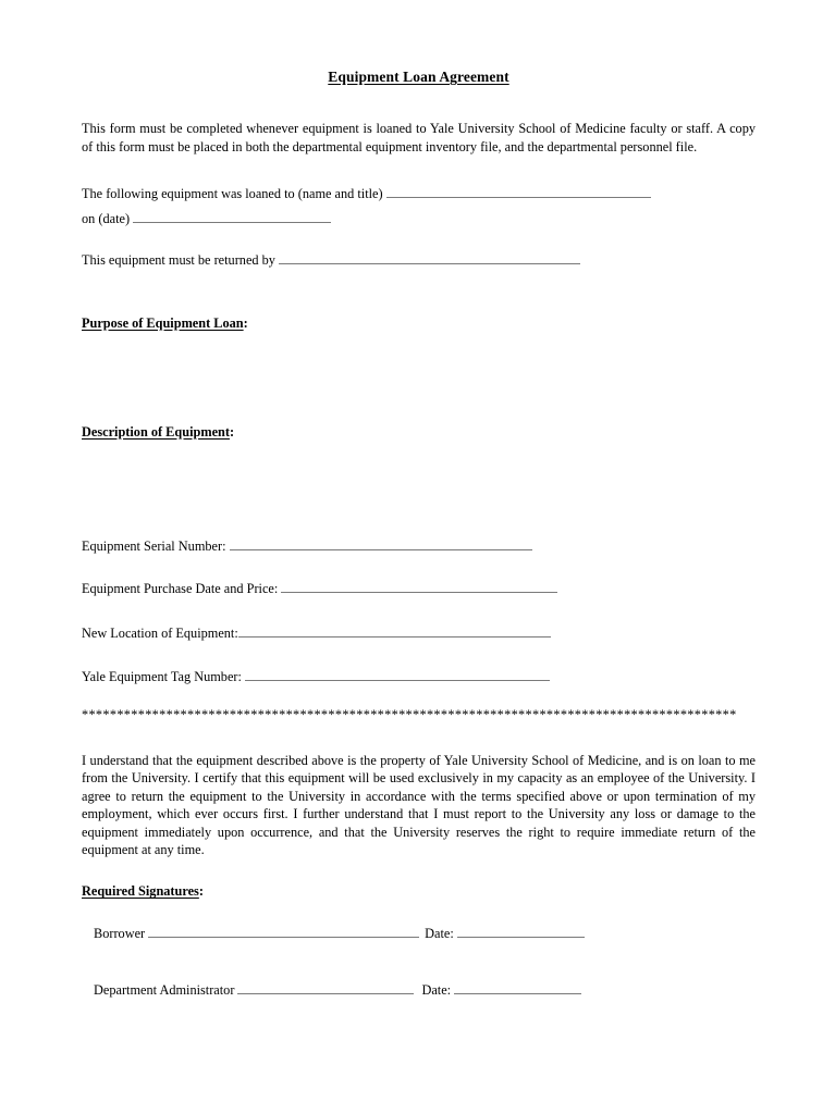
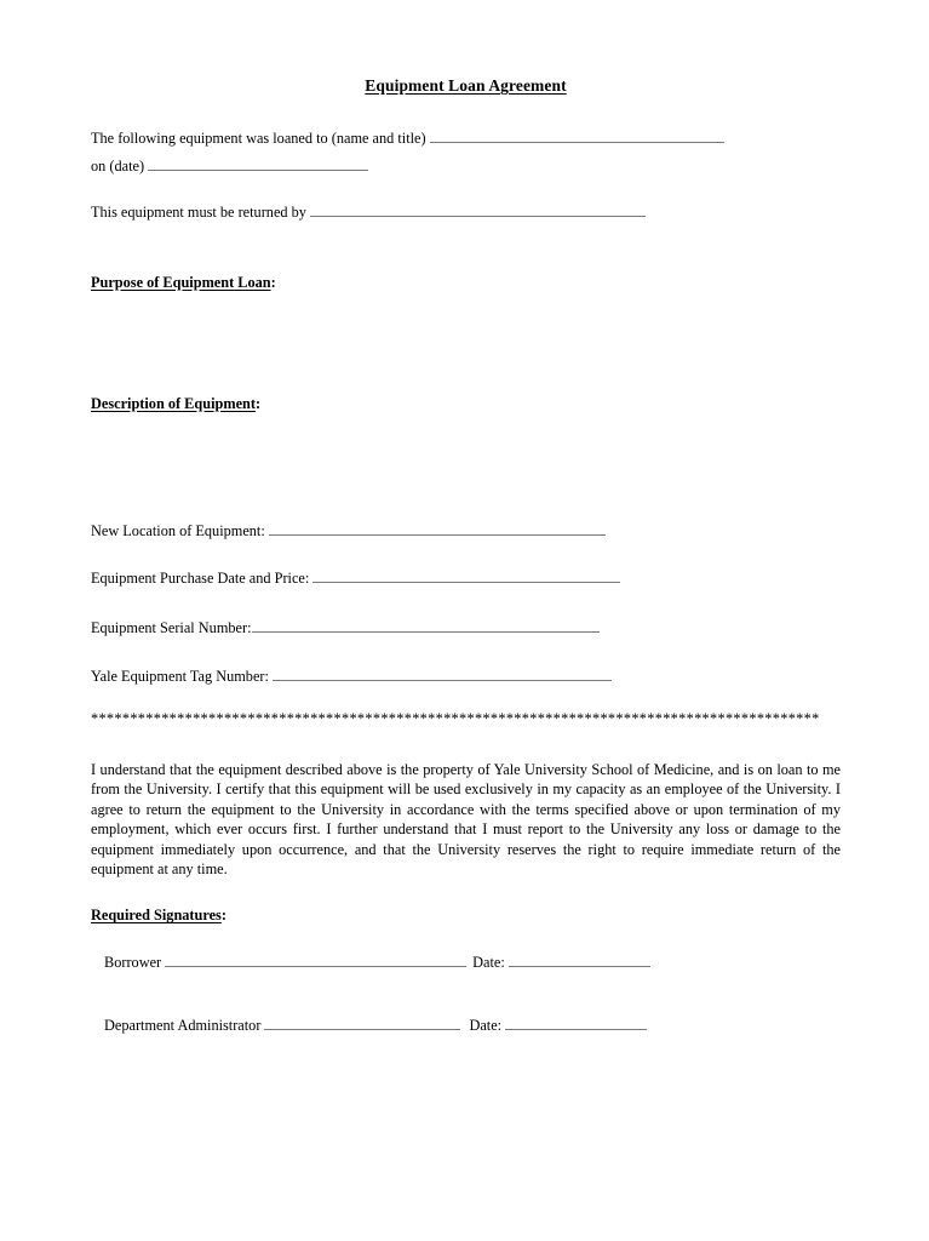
  Equipment Loan Agreement
- This form must be completed whenever equipment is loaned to Yale University School of Medicine faculty or staff. A copy of this form must be placed in both the departmental equipment inventory file, and the departmental personnel file.
  The following equipment was loaned to (name and title)
  on (date)
  This equipment must be returned by
  Purpose of Equipment Loan:
  Description of Equipment:
- Equipment Serial Number:
+ New Location of Equipment:
  Equipment Purchase Date and Price:
- New Location of Equipment:
+ Equipment Serial Number:
  Yale Equipment Tag Number:
  *********************************************************************************************
  I understand that the equipment described above is the property of Yale University School of Medicine, and is on loan to me from the University. I certify that this equipment will be used exclusively in my capacity as an employee of the University. I agree to return the equipment to the University in accordance with the terms specified above or upon termination of my employment, which ever occurs first. I further understand that I must report to the University any loss or damage to the equipment immediately upon occurrence, and that the University reserves the right to require immediate return of the equipment at any time.
  Required Signatures:
  Borrower Date:
  Department Administrator Date:
